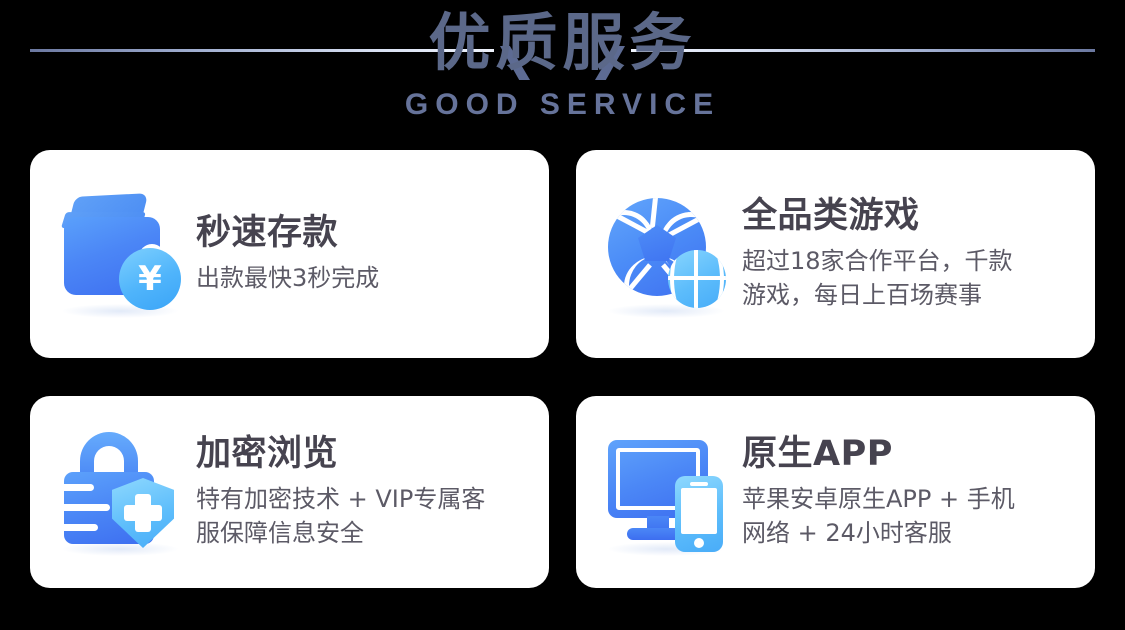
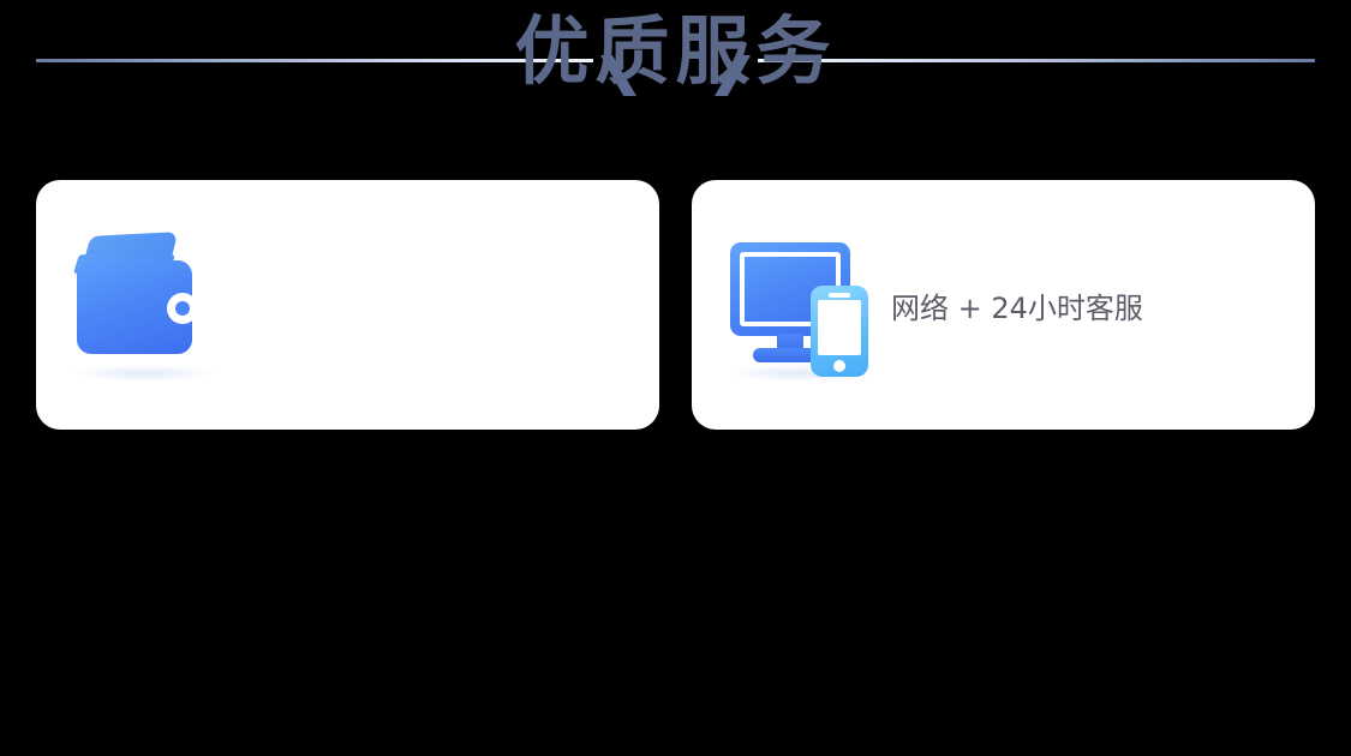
  优质服务
- GOOD SERVICE
- ¥
- 秒速存款
- 出款最快3秒完成
- 全品类游戏
- 超过18家合作平台，千款
- 游戏，每日上百场赛事
- 加密浏览
- 特有加密技术 + VIP专属客
- 服保障信息安全
- 原生APP
- 苹果安卓原生APP + 手机
  网络 + 24小时客服
